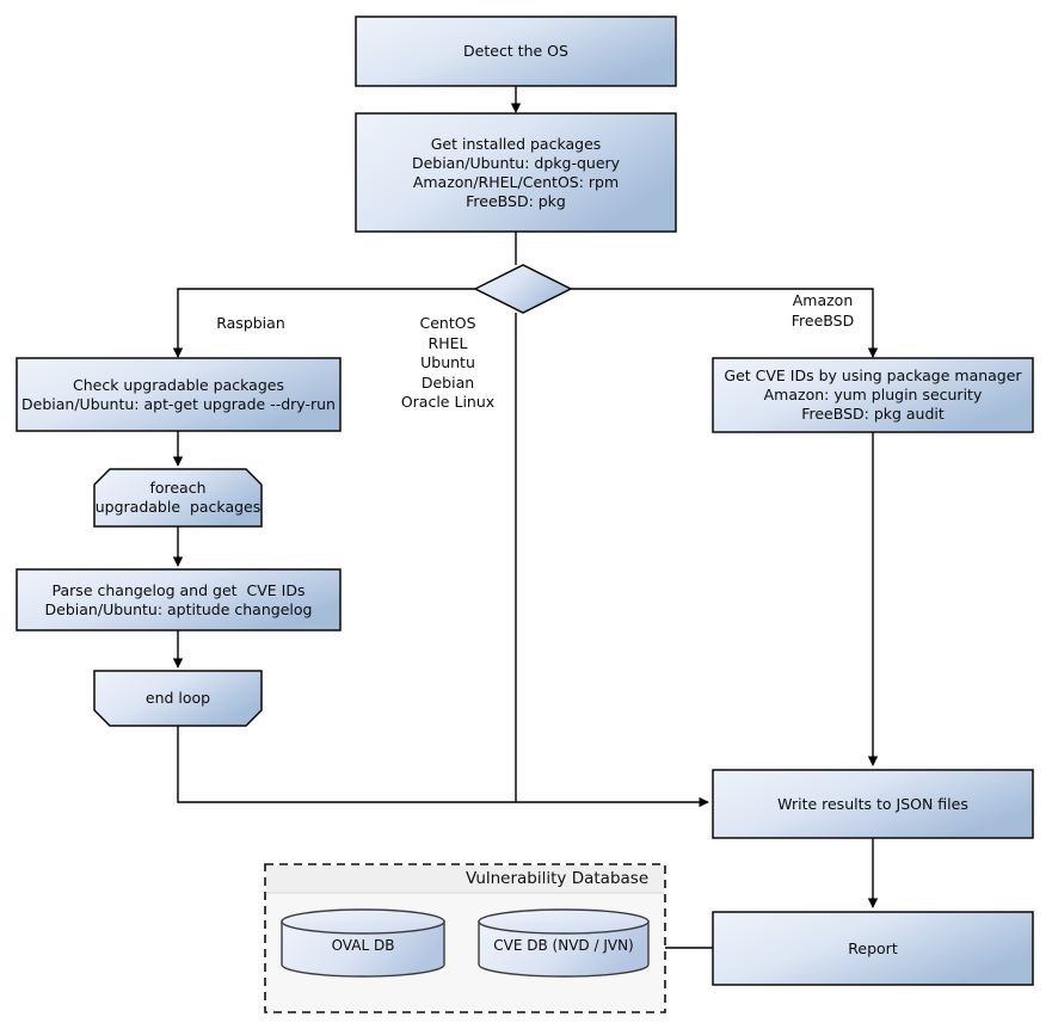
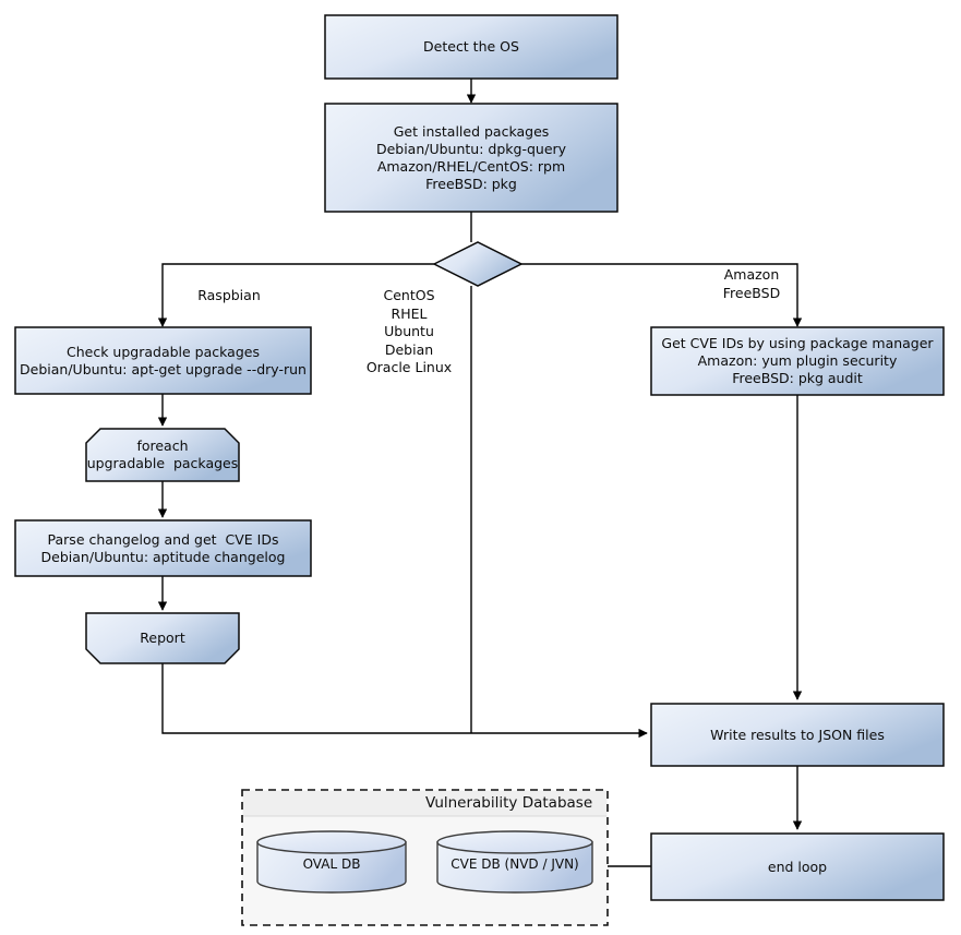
  Detect the OS
  Get installed packages
  Debian/Ubuntu: dpkg-query
  Amazon/RHEL/CentOS: rpm
  FreeBSD: pkg
  Check upgradable packages
  Debian/Ubuntu: apt-get upgrade --dry-run
  foreach
  upgradable packages
  Parse changelog and get CVE IDs
  Debian/Ubuntu: aptitude changelog
- end loop
+ Report
  Get CVE IDs by using package manager
  Amazon: yum plugin security
  FreeBSD: pkg audit
  Write results to JSON files
- Report
+ end loop
  Raspbian
  CentOS
  RHEL
  Ubuntu
  Debian
  Oracle Linux
  Amazon
  FreeBSD
  Vulnerability Database
  OVAL DB
  CVE DB (NVD / JVN)
